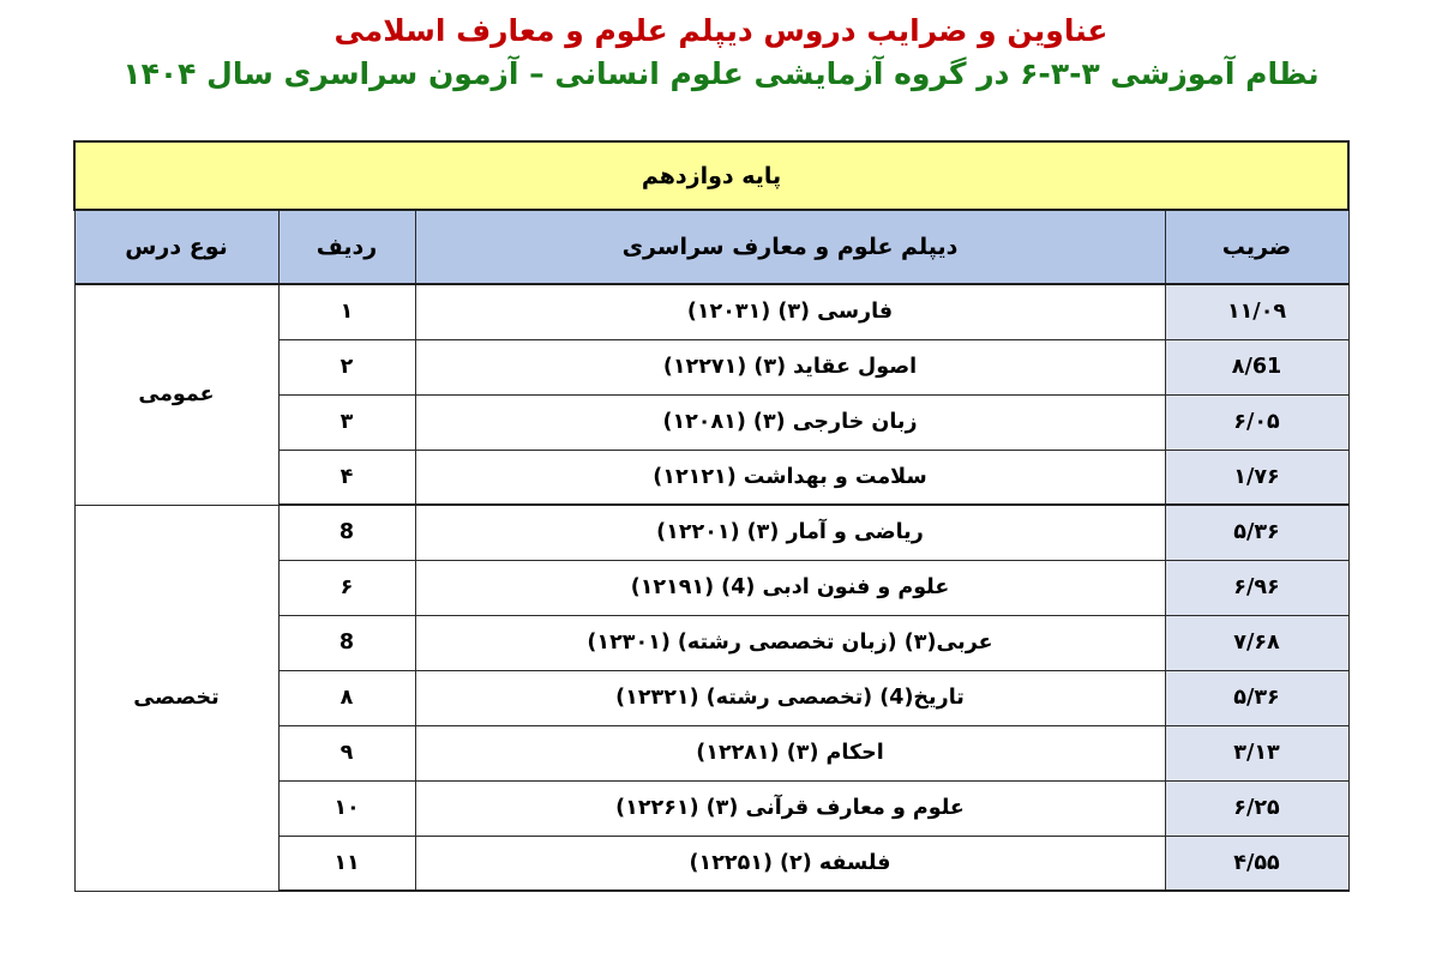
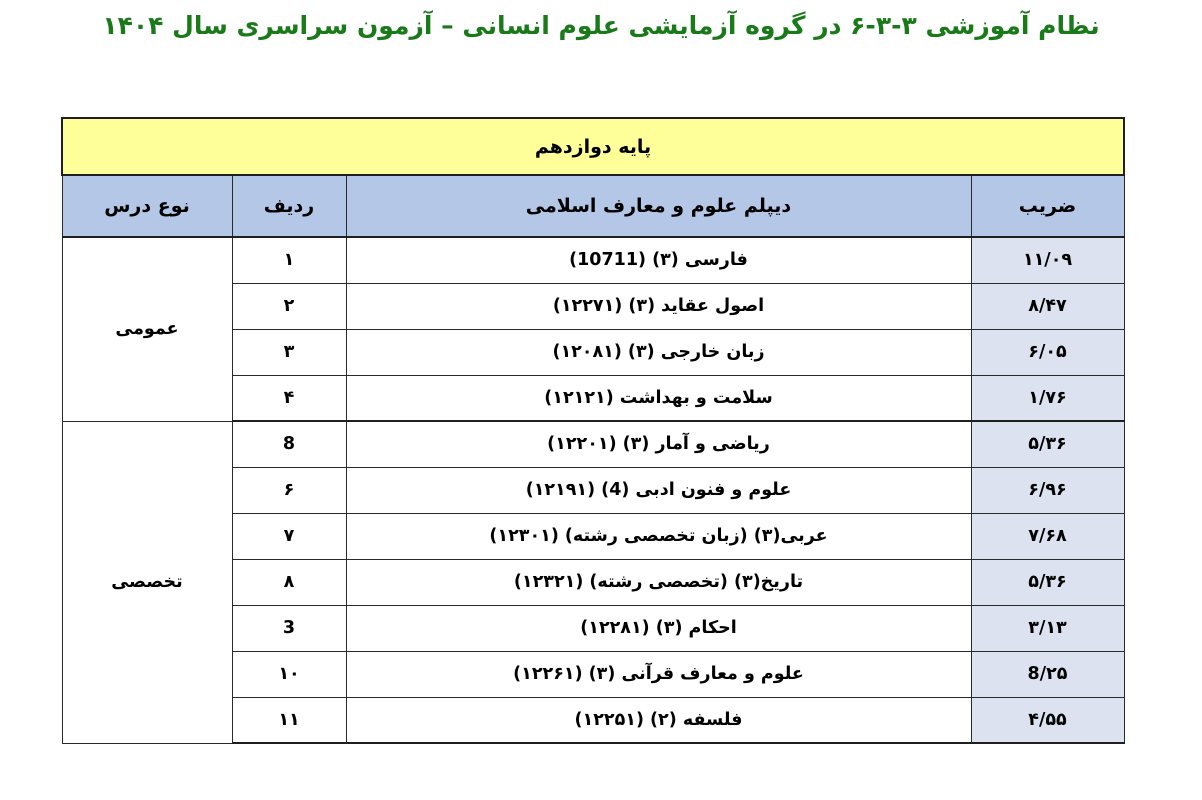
- عناوین و ضرایب دروس دیپلم علوم و معارف اسلامی
  نظام آموزشی ۳-۳-۶ در گروه آزمایشی علوم انسانی – آزمون سراسری سال ۱۴۰۴
  پایه دوازدهم
- ضریب	دیپلم علوم و معارف سراسری	ردیف	نوع درس
+ ضریب	دیپلم علوم و معارف اسلامی	ردیف	نوع درس
- ۱۱/۰۹	فارسی (۳) (۱۲۰۳۱)	۱	عمومی
+ ۱۱/۰۹	فارسی (۳) (10711)	۱	عمومی
- ۸/61	اصول عقاید (۳) (۱۲۲۷۱)	۲
+ ۸/۴۷	اصول عقاید (۳) (۱۲۲۷۱)	۲
  ۶/۰۵	زبان خارجی (۳) (۱۲۰۸۱)	۳
  ۱/۷۶	سلامت و بهداشت (۱۲۱۲۱)	۴
  ۵/۳۶	ریاضی و آمار (۳) (۱۲۲۰۱)	8	تخصصی
  ۶/۹۶	علوم و فنون ادبی (4) (۱۲۱۹۱)	۶
- ۷/۶۸	عربی(۳) (زبان تخصصی رشته) (۱۲۳۰۱)	8
+ ۷/۶۸	عربی(۳) (زبان تخصصی رشته) (۱۲۳۰۱)	۷
- ۵/۳۶	تاریخ(4) (تخصصی رشته) (۱۲۳۲۱)	۸
+ ۵/۳۶	تاریخ(۳) (تخصصی رشته) (۱۲۳۲۱)	۸
- ۳/۱۳	احکام (۳) (۱۲۲۸۱)	۹
+ ۳/۱۳	احکام (۳) (۱۲۲۸۱)	3
- ۶/۲۵	علوم و معارف قرآنی (۳) (۱۲۲۶۱)	۱۰
+ 8/۲۵	علوم و معارف قرآنی (۳) (۱۲۲۶۱)	۱۰
  ۴/۵۵	فلسفه (۲) (۱۲۲۵۱)	۱۱
